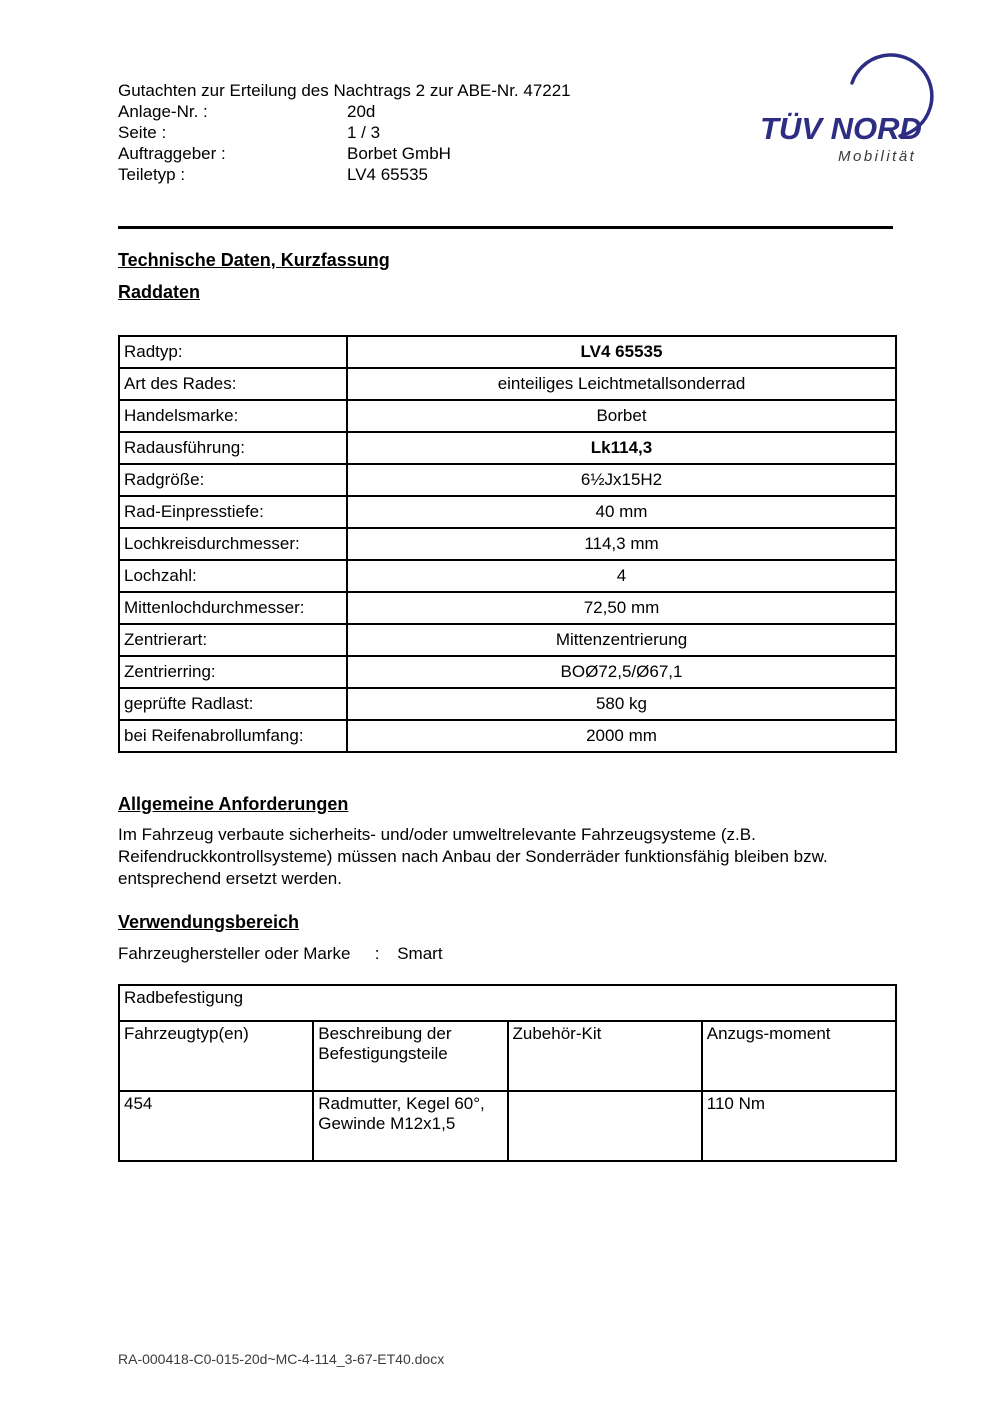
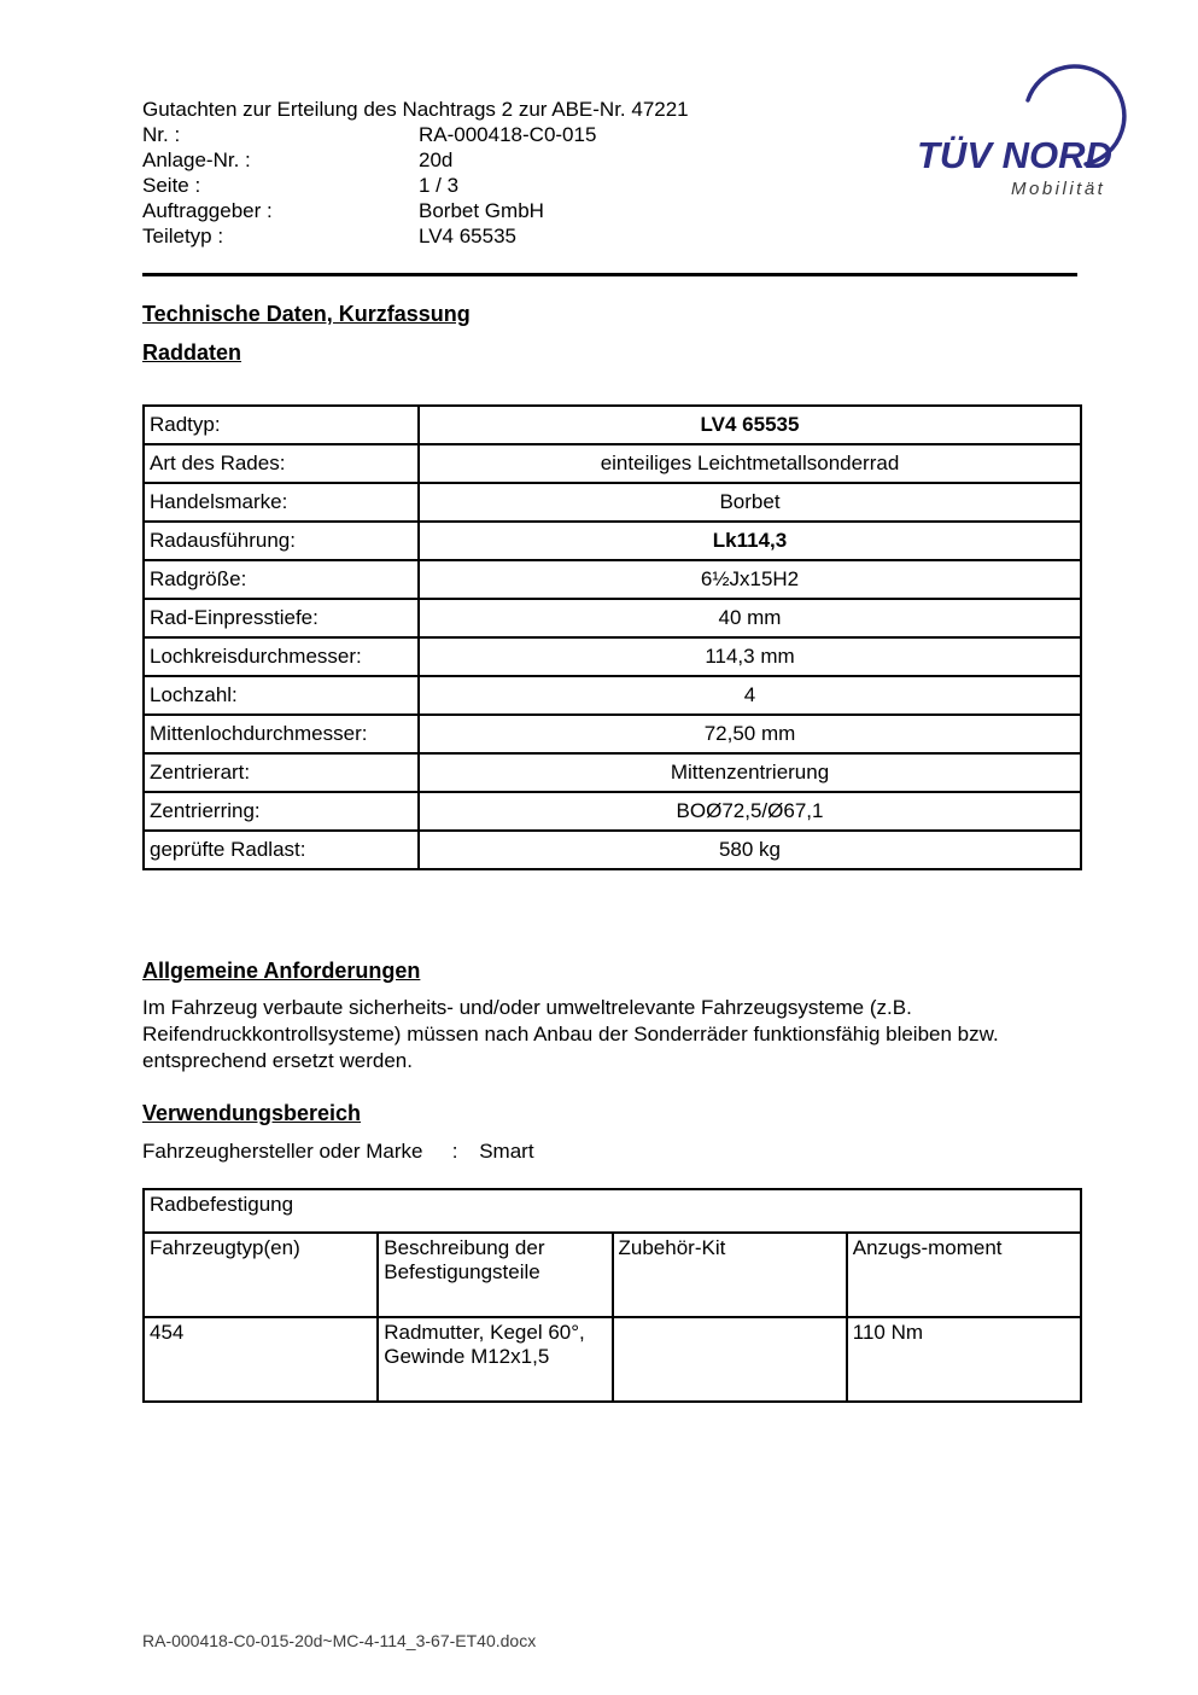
  Gutachten zur Erteilung des Nachtrags 2 zur ABE-Nr. 47221
+ Nr. :
+ RA-000418-C0-015
  Anlage-Nr. :
  20d
  Seite :
  1 / 3
  Auftraggeber :
  Borbet GmbH
  Teiletyp :
  LV4 65535
  TÜV NORD
  Mobilität
  Technische Daten, Kurzfassung
  Raddaten
  Radtyp:	LV4 65535
  Art des Rades:	einteiliges Leichtmetallsonderrad
  Handelsmarke:	Borbet
  Radausführung:	Lk114,3
  Radgröße:	6½Jx15H2
  Rad-Einpresstiefe:	40 mm
  Lochkreisdurchmesser:	114,3 mm
  Lochzahl:	4
  Mittenlochdurchmesser:	72,50 mm
  Zentrierart:	Mittenzentrierung
  Zentrierring:	BOØ72,5/Ø67,1
  geprüfte Radlast:	580 kg
- bei Reifenabrollumfang:	2000 mm
  Allgemeine Anforderungen
  Im Fahrzeug verbaute sicherheits- und/oder umweltrelevante Fahrzeugsysteme (z.B. Reifendruckkontrollsysteme) müssen nach Anbau der Sonderräder funktionsfähig bleiben bzw. entsprechend ersetzt werden.
  Verwendungsbereich
  Fahrzeughersteller oder Marke : Smart
  Radbefestigung
  Fahrzeugtyp(en)	Beschreibung der Befestigungsteile	Zubehör-Kit	Anzugs-moment
  454	Radmutter, Kegel 60°, Gewinde M12x1,5		110 Nm
  RA-000418-C0-015-20d~MC-4-114_3-67-ET40.docx
